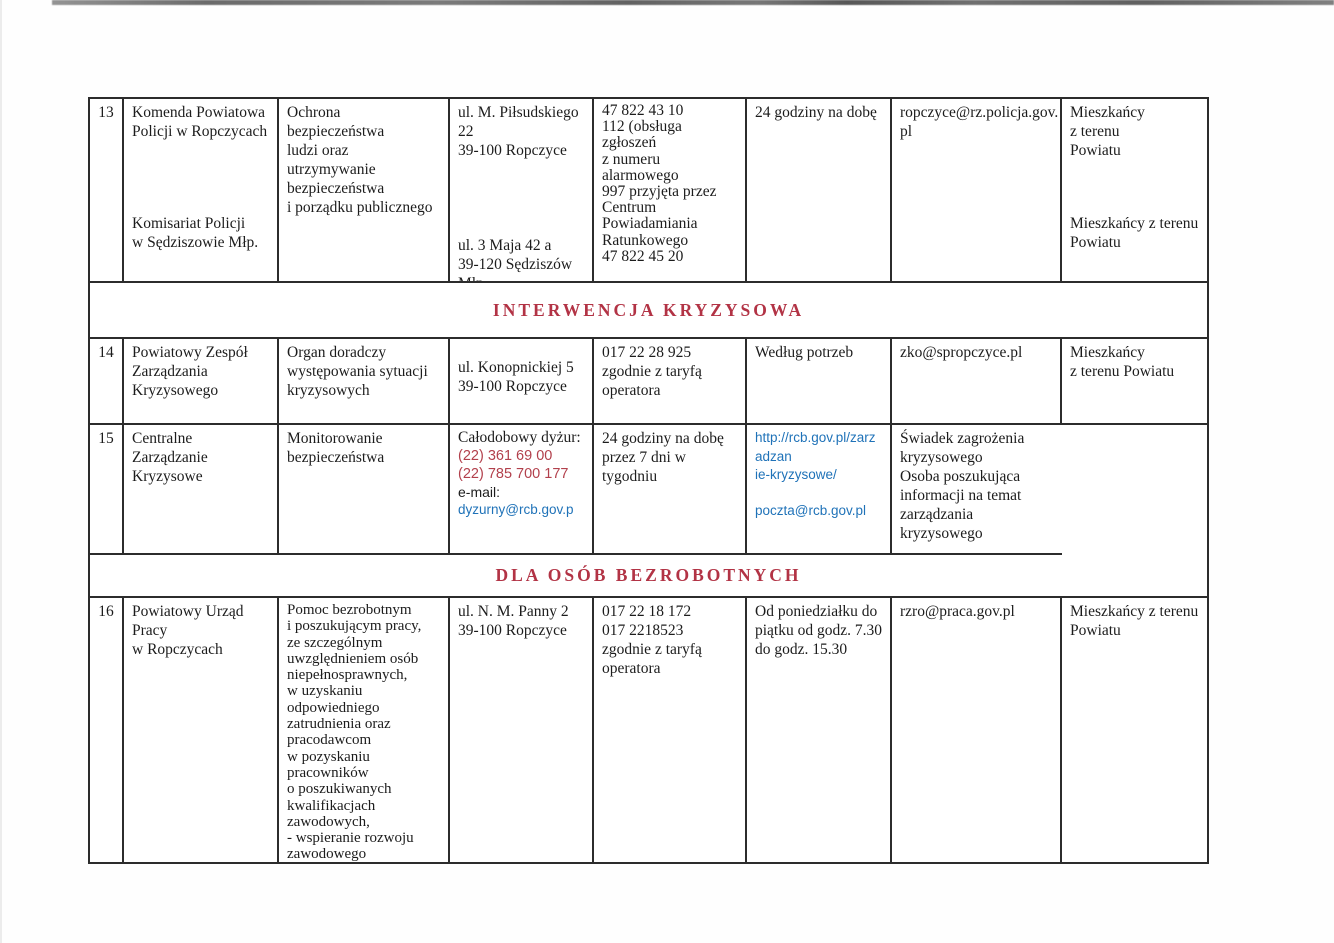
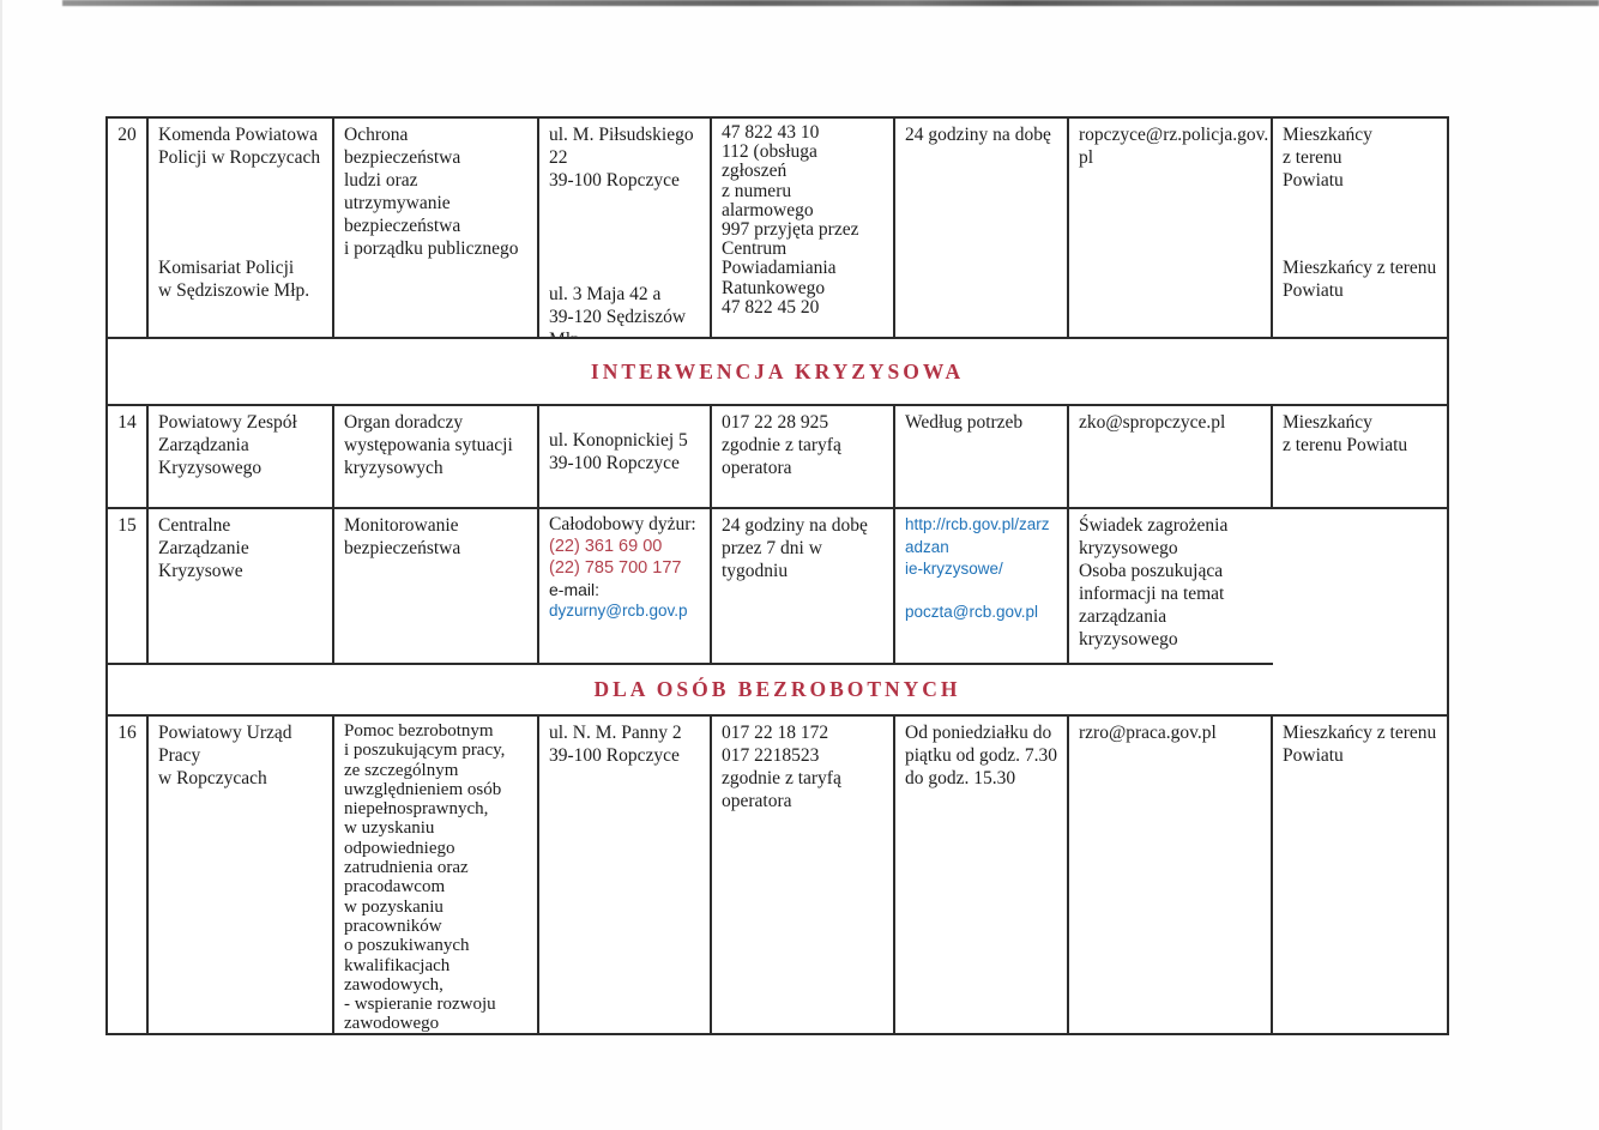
- 13
+ 20
  Komenda Powiatowa
  Policji w Ropczycach
  Komisariat Policji
  w Sędziszowie Młp.
  Ochrona bezpieczeństwa
  ludzi oraz utrzymywanie
  bezpieczeństwa
  i porządku publicznego
  ul. M. Piłsudskiego 22
  39-100 Ropczyce
  ul. 3 Maja 42 a
  39-120 Sędziszów
  47 822 43 10
  112 (obsługa zgłoszeń
  z numeru alarmowego
  997 przyjęta przez
  Centrum
  Powiadamiania
  Ratunkowego
  47 822 45 20
  24 godziny na dobę
  ropczyce@rz.policja.gov.
  pl
  Mieszkańcy
  z terenu
  Powiatu
  Mieszkańcy z terenu
  Powiatu
  INTERWENCJA KRYZYSOWA
  14
  Powiatowy Zespół
  Zarządzania
  Kryzysowego
  Organ doradczy
  występowania sytuacji
  kryzysowych
  ul. Konopnickiej 5
  39-100 Ropczyce
  017 22 28 925
  zgodnie z taryfą
  operatora
  Według potrzeb
  zko@spropczyce.pl
  Mieszkańcy
  z terenu Powiatu
  15
  Centralne Zarządzanie
  Kryzysowe
  Monitorowanie
  bezpieczeństwa
  Całodobowy dyżur:
  (22) 361 69 00
  (22) 785 700 177
  e-mail:
  dyzurny@rcb.gov.p
  24 godziny na dobę
  przez 7 dni w
  tygodniu
  http://rcb.gov.pl/zarzadzan
  ie-kryzysowe/
  poczta@rcb.gov.pl
  Świadek zagrożenia
  kryzysowego
  Osoba poszukująca
  informacji na temat
  zarządzania
  kryzysowego
  DLA OSÓB BEZROBOTNYCH
  16
  Powiatowy Urząd Pracy
  w Ropczycach
  Pomoc bezrobotnym
  i poszukującym pracy,
  ze szczególnym
  uwzględnieniem osób
  niepełnosprawnych,
  w uzyskaniu
  odpowiedniego
  zatrudnienia oraz
  pracodawcom
  w pozyskaniu
  pracowników
  o poszukiwanych
  kwalifikacjach
  zawodowych,
  - wspieranie rozwoju
  zawodowego
  ul. N. M. Panny 2
  39-100 Ropczyce
  017 22 18 172
  017 2218523
  zgodnie z taryfą
  operatora
  Od poniedziałku do
  piątku od godz. 7.30
  do godz. 15.30
  rzro@praca.gov.pl
  Mieszkańcy z terenu
  Powiatu
